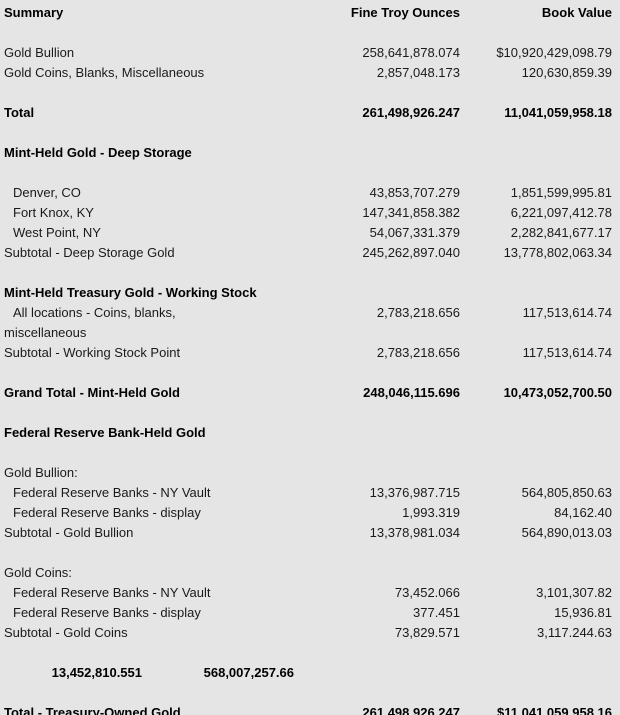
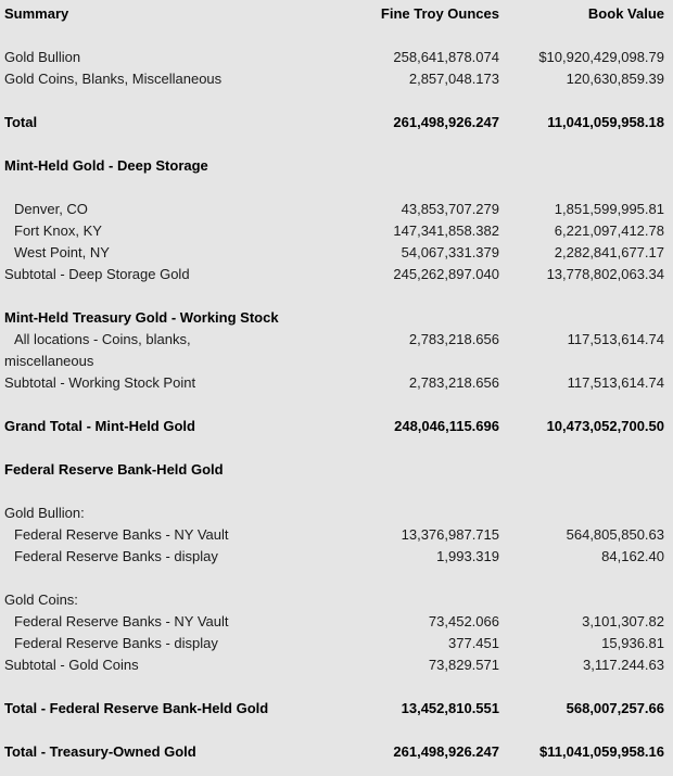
  Summary
  Fine Troy Ounces
  Book Value
  Gold Bullion
  258,641,878.074
  $10,920,429,098.79
  Gold Coins, Blanks, Miscellaneous
  2,857,048.173
  120,630,859.39
  Total
  261,498,926.247
  11,041,059,958.18
  Mint-Held Gold - Deep Storage
  Denver, CO
  43,853,707.279
  1,851,599,995.81
  Fort Knox, KY
  147,341,858.382
  6,221,097,412.78
  West Point, NY
  54,067,331.379
  2,282,841,677.17
  Subtotal - Deep Storage Gold
  245,262,897.040
  13,778,802,063.34
  Mint-Held Treasury Gold - Working Stock
  All locations - Coins, blanks,
  miscellaneous
  2,783,218.656
  117,513,614.74
  Subtotal - Working Stock Point
  2,783,218.656
  117,513,614.74
  Grand Total - Mint-Held Gold
  248,046,115.696
  10,473,052,700.50
  Federal Reserve Bank-Held Gold
  Gold Bullion:
  Federal Reserve Banks - NY Vault
  13,376,987.715
  564,805,850.63
  Federal Reserve Banks - display
  1,993.319
  84,162.40
- Subtotal - Gold Bullion
- 13,378,981.034
- 564,890,013.03
  Gold Coins:
  Federal Reserve Banks - NY Vault
  73,452.066
  3,101,307.82
  Federal Reserve Banks - display
  377.451
  15,936.81
  Subtotal - Gold Coins
  73,829.571
  3,117.244.63
+ Total - Federal Reserve Bank-Held Gold
  13,452,810.551
  568,007,257.66
  Total - Treasury-Owned Gold
  261,498,926.247
  $11,041,059,958.16
